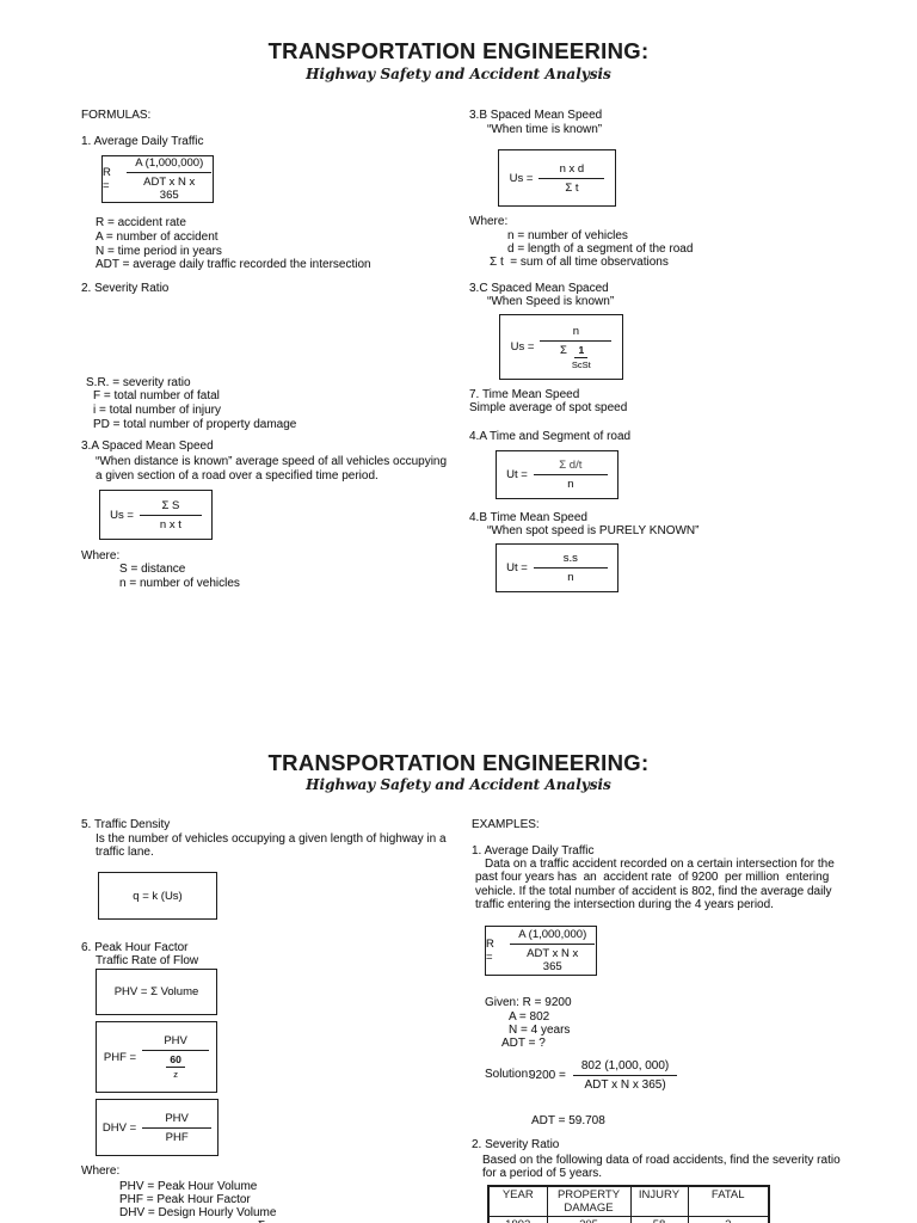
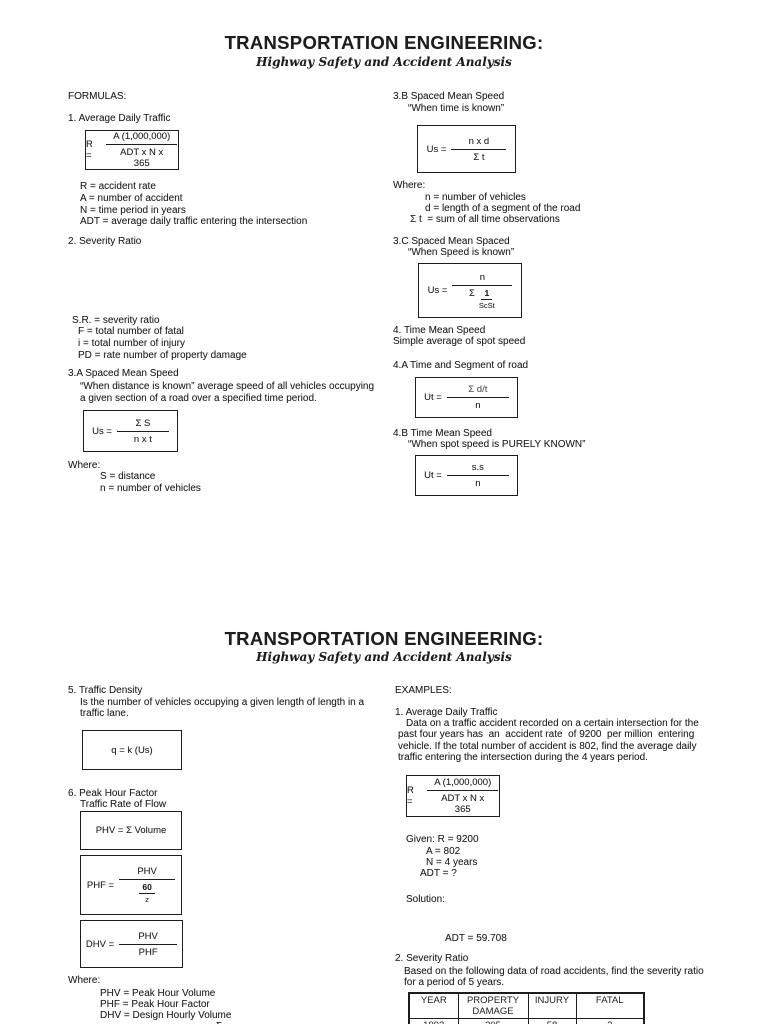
  TRANSPORTATION ENGINEERING:
  Highway Safety and Accident Analysis
  FORMULAS:
  1. Average Daily Traffic
  R =
  A (1,000,000)
  ADT x N x 365
  R = accident rate
  A = number of accident
  N = time period in years
- ADT = average daily traffic recorded the intersection
+ ADT = average daily traffic entering the intersection
  2. Severity Ratio
  S.R. = severity ratio
  F = total number of fatal
  i = total number of injury
- PD = total number of property damage
+ PD = rate number of property damage
  3.A Spaced Mean Speed
  “When distance is known” average speed of all vehicles occupying
  a given section of a road over a specified time period.
  Us =
  Σ S
  n x t
  Where:
  S = distance
  n = number of vehicles
  3.B Spaced Mean Speed
  “When time is known”
  Us =
  n x d
  Σ t
  Where:
  n = number of vehicles
  d = length of a segment of the road
  Σ t = sum of all time observations
  3.C Spaced Mean Spaced
  “When Speed is known”
  Us =
  n
  Σ
  1
  ScSt
- 7. Time Mean Speed
+ 4. Time Mean Speed
  Simple average of spot speed
  4.A Time and Segment of road
  Ut =
  Σ d/t
  n
  4.B Time Mean Speed
  “When spot speed is PURELY KNOWN”
  Ut =
  s.s
  n
  TRANSPORTATION ENGINEERING:
  Highway Safety and Accident Analysis
  5. Traffic Density
- Is the number of vehicles occupying a given length of highway in a
+ Is the number of vehicles occupying a given length of length in a
  traffic lane.
  q = k (Us)
  6. Peak Hour Factor
  Traffic Rate of Flow
  PHV = Σ Volume
  PHF =
  PHV
  60
  z
  DHV =
  PHV
  PHF
  Where:
  PHV = Peak Hour Volume
  PHF = Peak Hour Factor
  DHV = Design Hourly Volume
  EXAMPLES:
  1. Average Daily Traffic
  Data on a traffic accident recorded on a certain intersection for the
  past four years has an accident rate of 9200 per million entering
  vehicle. If the total number of accident is 802, find the average daily
  traffic entering the intersection during the 4 years period.
  R =
  A (1,000,000)
  ADT x N x 365
  Given: R = 9200
  A = 802
  N = 4 years
  ADT = ?
  Solution:
- 9200 =
- 802 (1,000, 000)
- ADT x N x 365)
  ADT = 59.708
  2. Severity Ratio
  Based on the following data of road accidents, find the severity ratio
  for a period of 5 years.
  YEAR	PROPERTY DAMAGE	INJURY	FATAL
